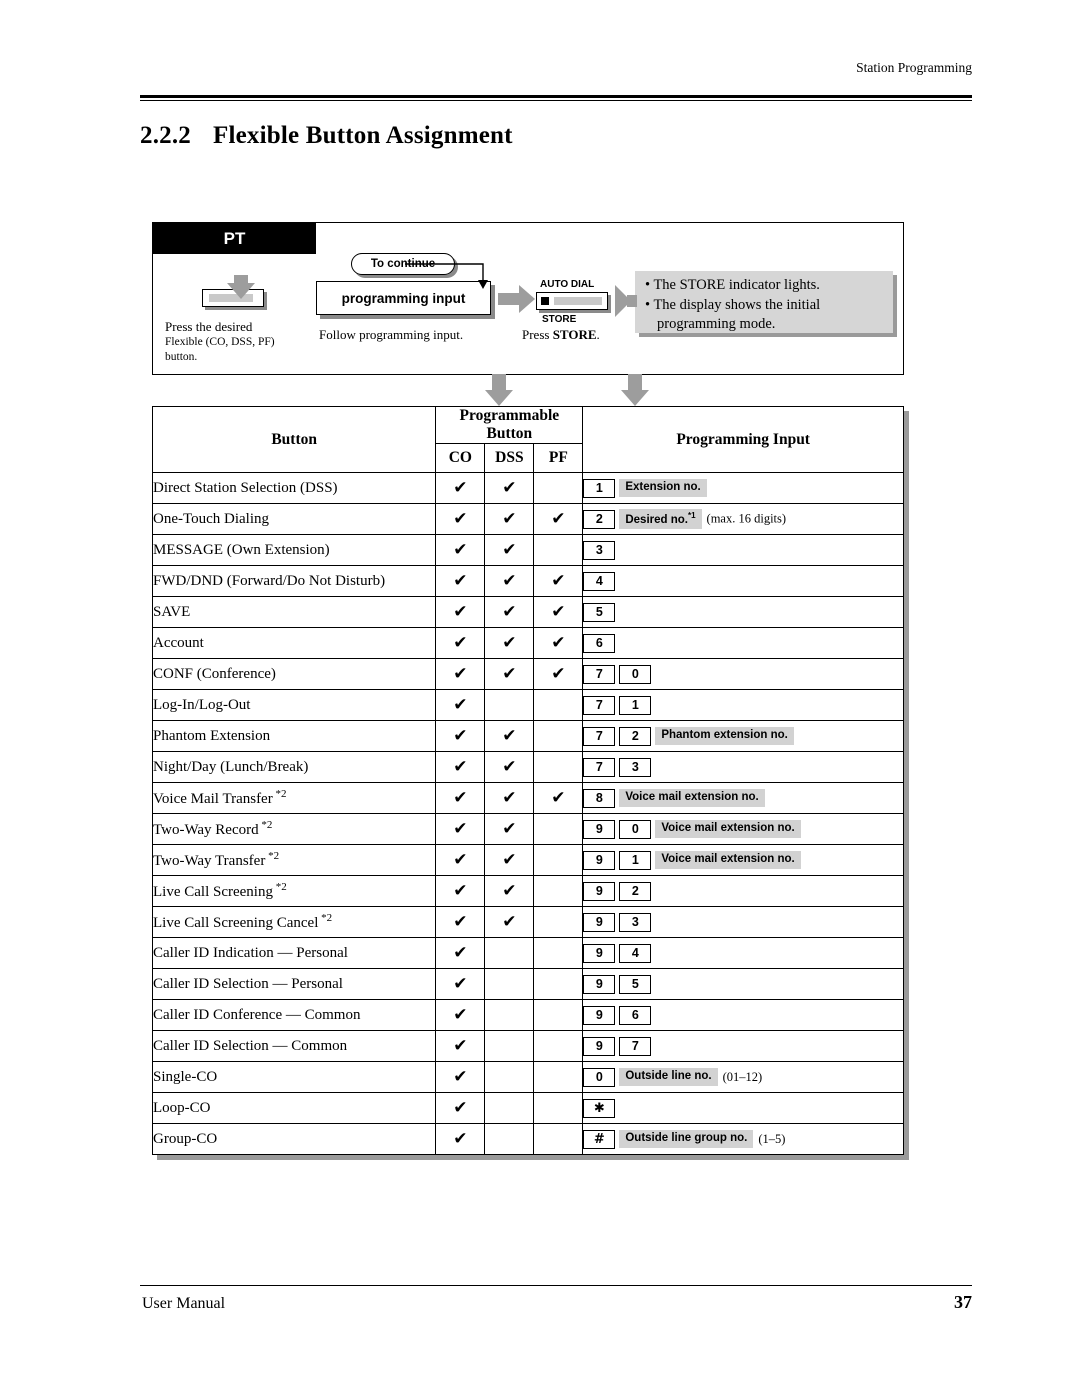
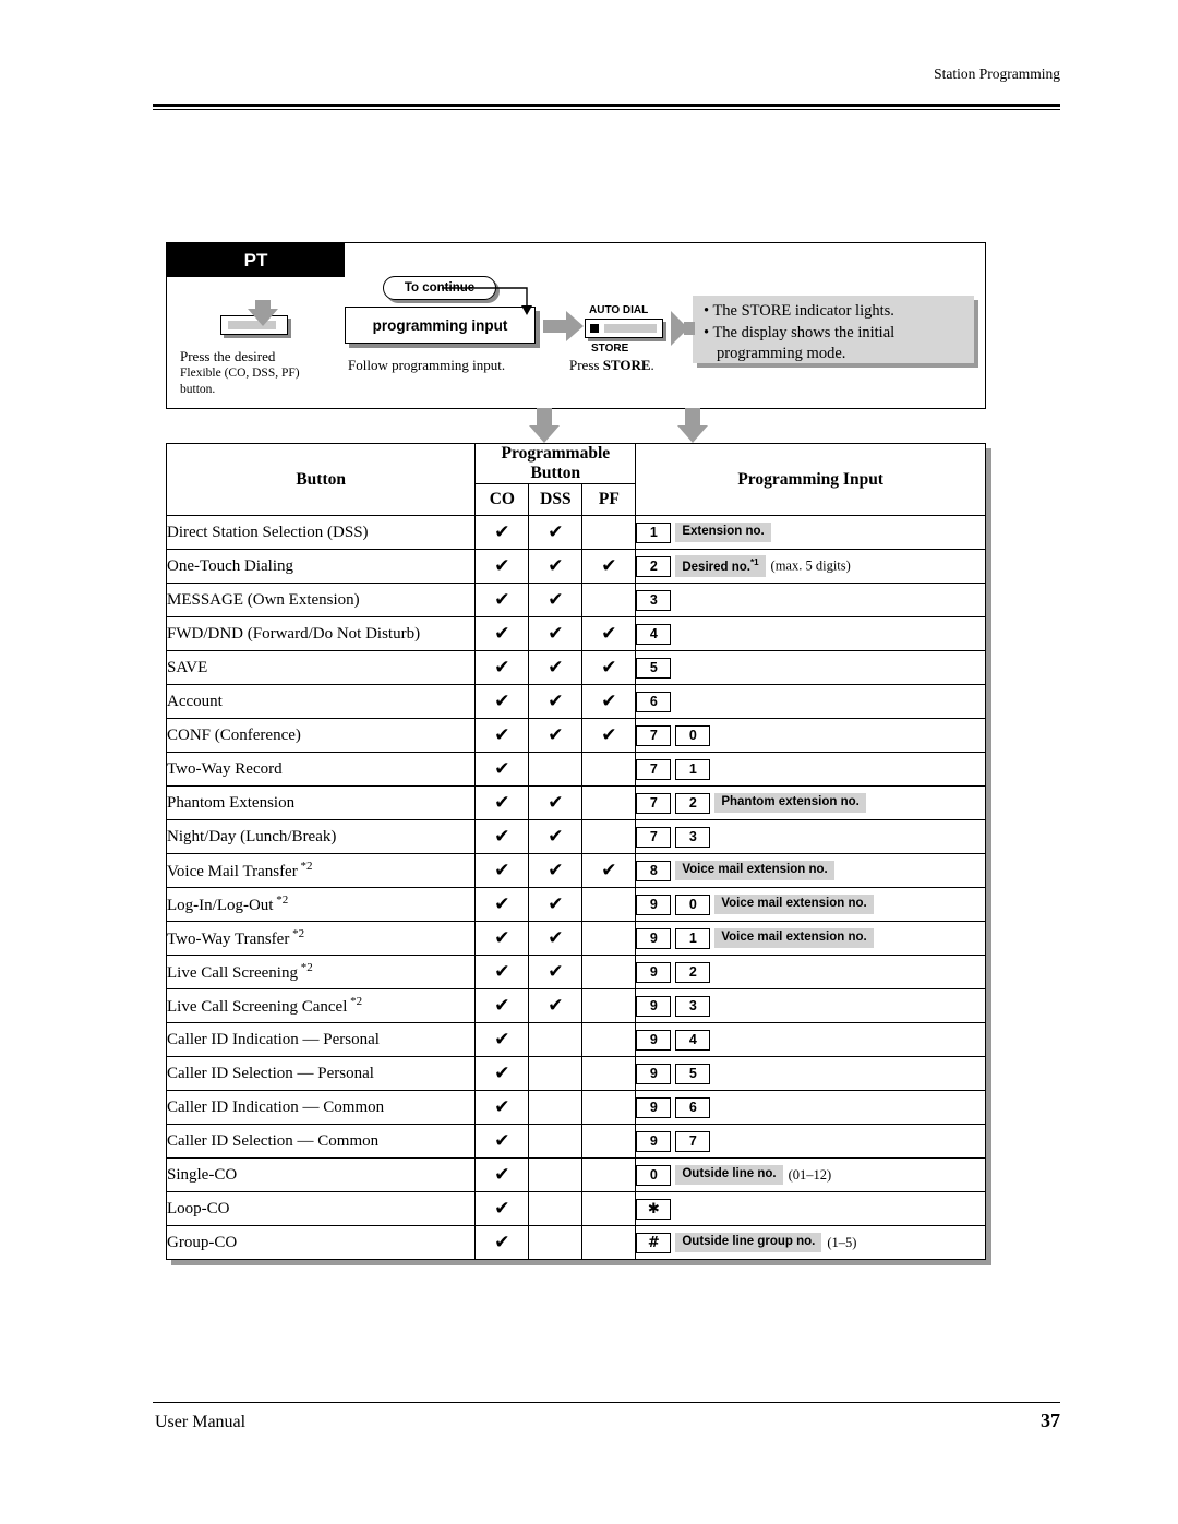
  Station Programming
- 2.2.2 Flexible Button Assignment
  PT
  programming input
  AUTO DIAL
  STORE
  • The STORE indicator lights.
  • The display shows the initial
  programming mode.
  Press the desired
  Flexible (CO, DSS, PF)
  button.
  Follow programming input.
  Press STORE.
  Button	Programmable Button	Programming Input
  CO	DSS	PF
  Direct Station Selection (DSS)	✔	✔		1 Extension no.
- One-Touch Dialing	✔	✔	✔	2 Desired no.*1 (max. 16 digits)
+ One-Touch Dialing	✔	✔	✔	2 Desired no.*1 (max. 5 digits)
  MESSAGE (Own Extension)	✔	✔		3
  FWD/DND (Forward/Do Not Disturb)	✔	✔	✔	4
  SAVE	✔	✔	✔	5
  Account	✔	✔	✔	6
  CONF (Conference)	✔	✔	✔	7 0
- Log-In/Log-Out	✔			7 1
+ Two-Way Record	✔			7 1
  Phantom Extension	✔	✔		7 2 Phantom extension no.
  Night/Day (Lunch/Break)	✔	✔		7 3
  Voice Mail Transfer *2	✔	✔	✔	8 Voice mail extension no.
- Two-Way Record *2	✔	✔		9 0 Voice mail extension no.
+ Log-In/Log-Out *2	✔	✔		9 0 Voice mail extension no.
  Two-Way Transfer *2	✔	✔		9 1 Voice mail extension no.
  Live Call Screening *2	✔	✔		9 2
  Live Call Screening Cancel *2	✔	✔		9 3
  Caller ID Indication — Personal	✔			9 4
  Caller ID Selection — Personal	✔			9 5
- Caller ID Conference — Common	✔			9 6
+ Caller ID Indication — Common	✔			9 6
  Caller ID Selection — Common	✔			9 7
  Single-CO	✔			0 Outside line no. (01–12)
  Loop-CO	✔			✱
  Group-CO	✔			# Outside line group no. (1–5)
  User Manual
  37
